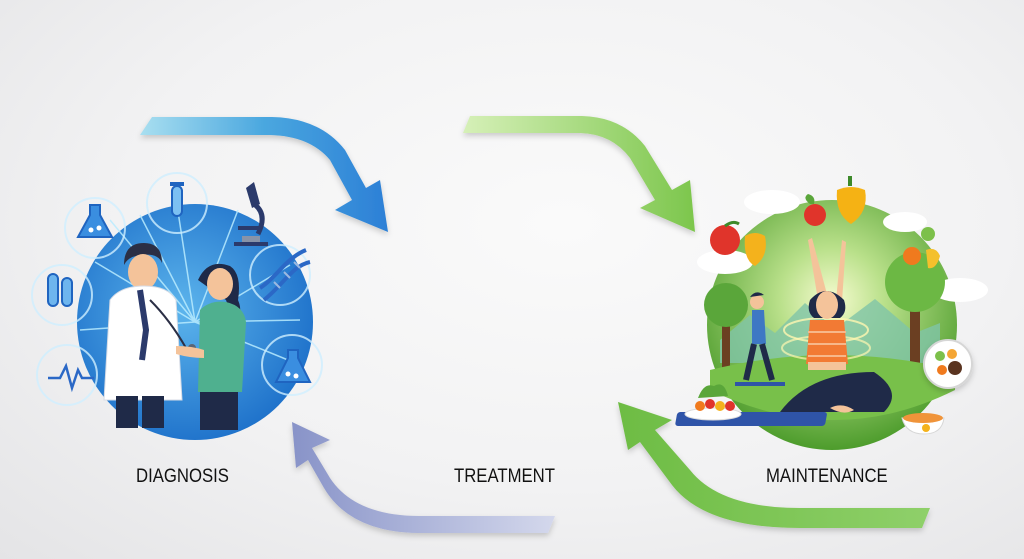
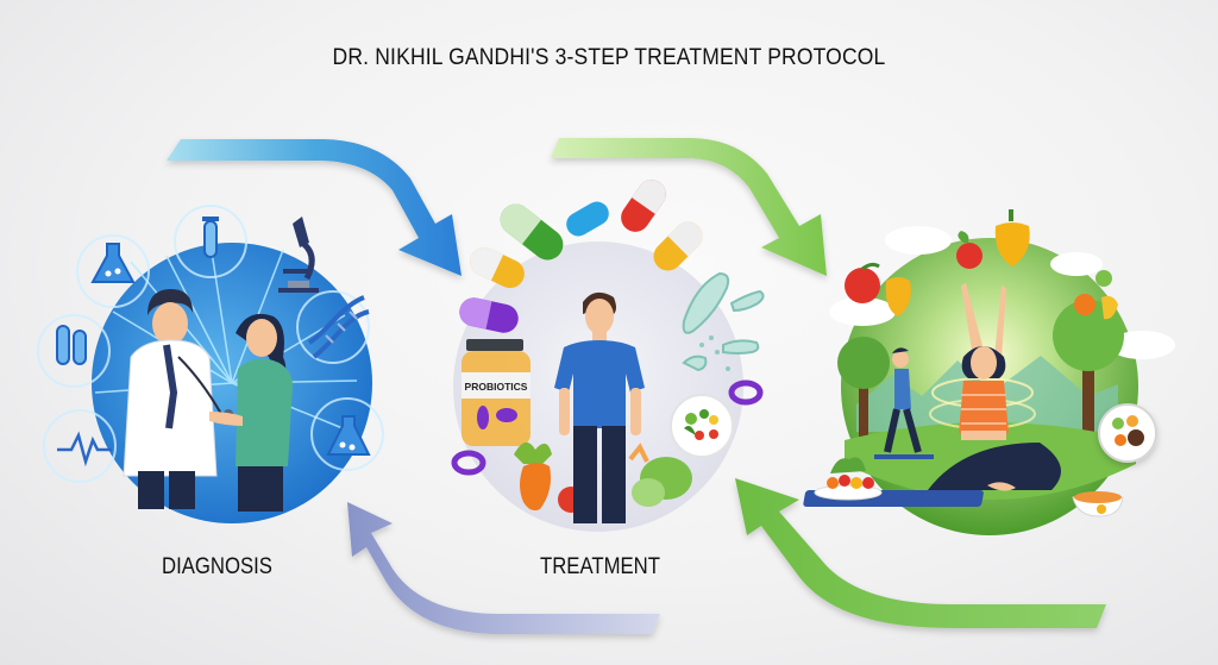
+ DR. NIKHIL GANDHI'S 3-STEP TREATMENT PROTOCOL
+ PROBIOTICS
  DIAGNOSIS
  TREATMENT
- MAINTENANCE
